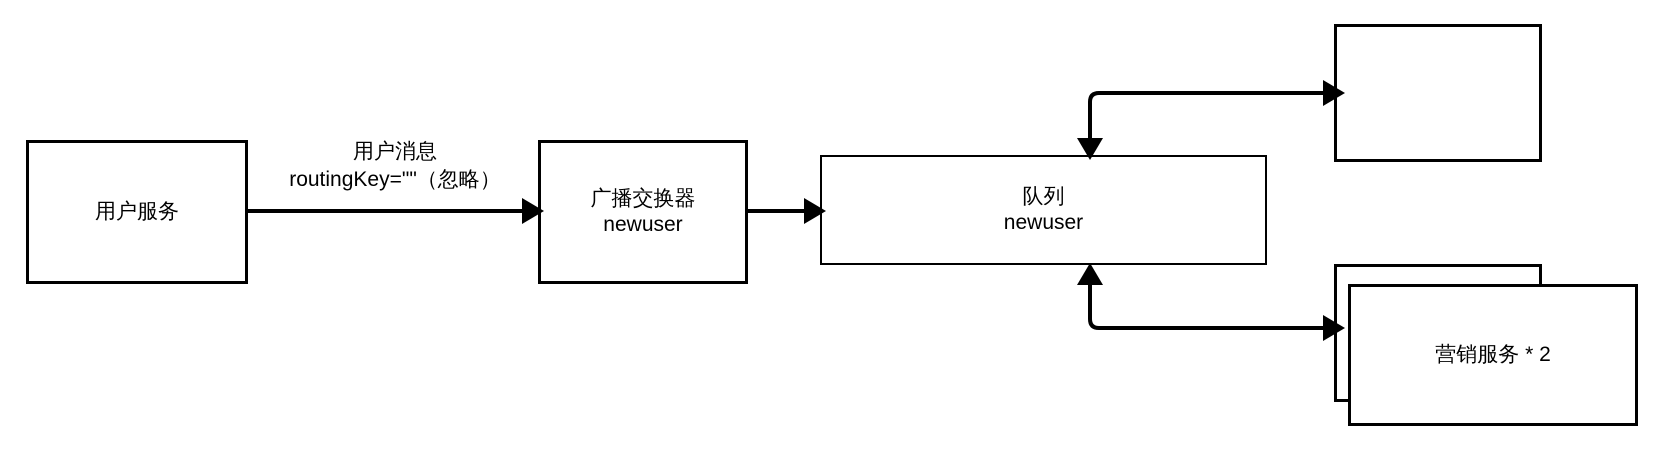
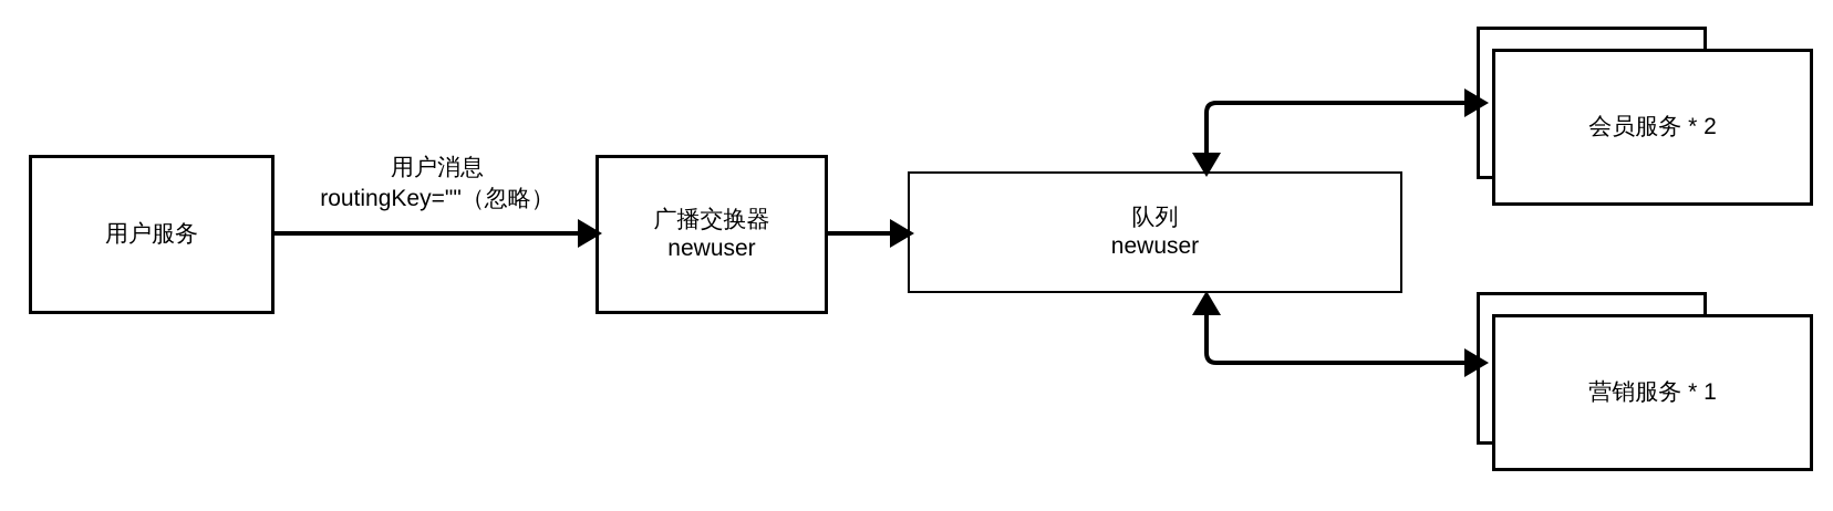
  用户服务
  广播交换器
  newuser
  队列
  newuser
+ 会员服务 * 2
- 营销服务 * 2
+ 营销服务 * 1
  用户消息
  routingKey=""（忽略）
